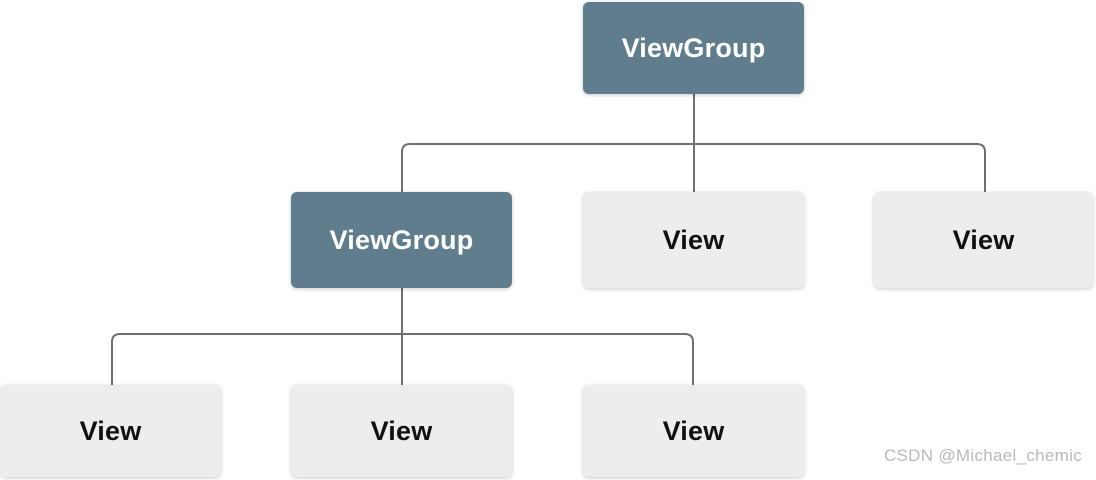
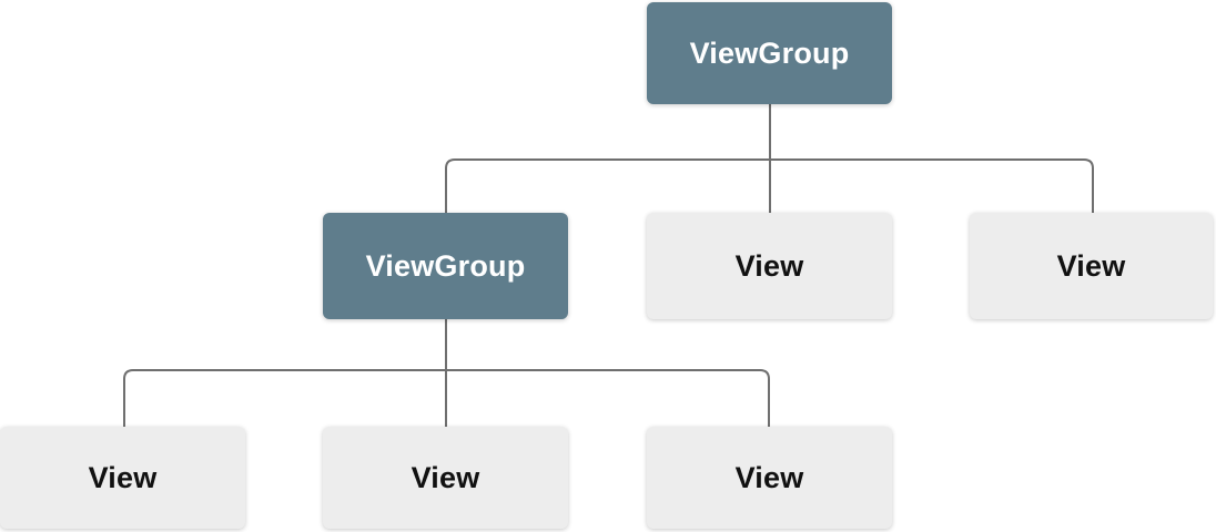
  ViewGroup
  ViewGroup
  View
  View
  View
  View
  View
- CSDN @Michael_chemic
